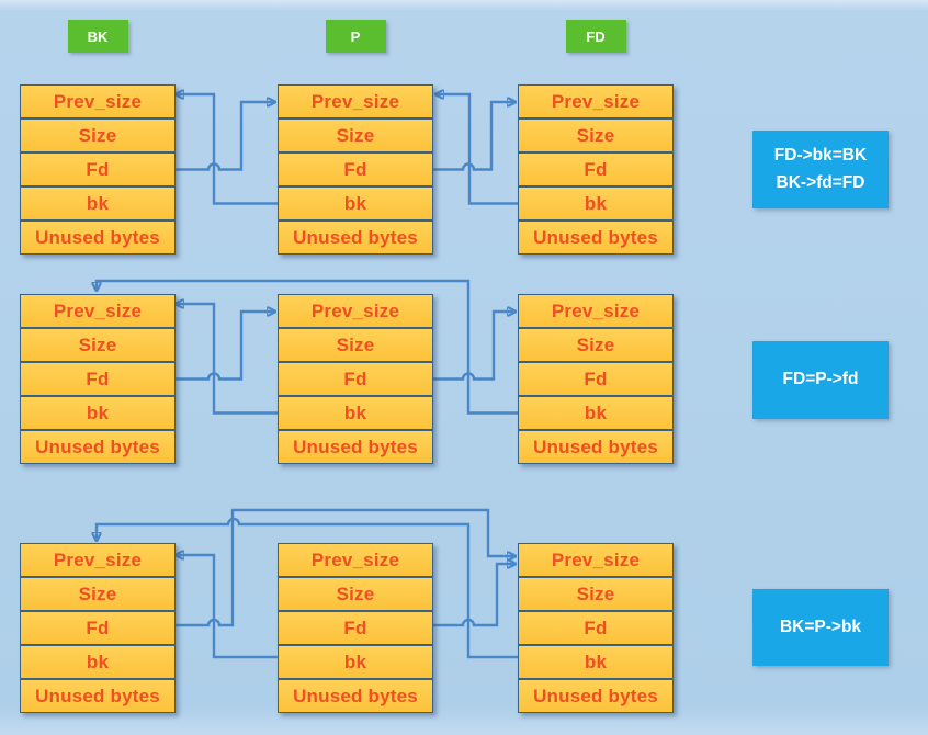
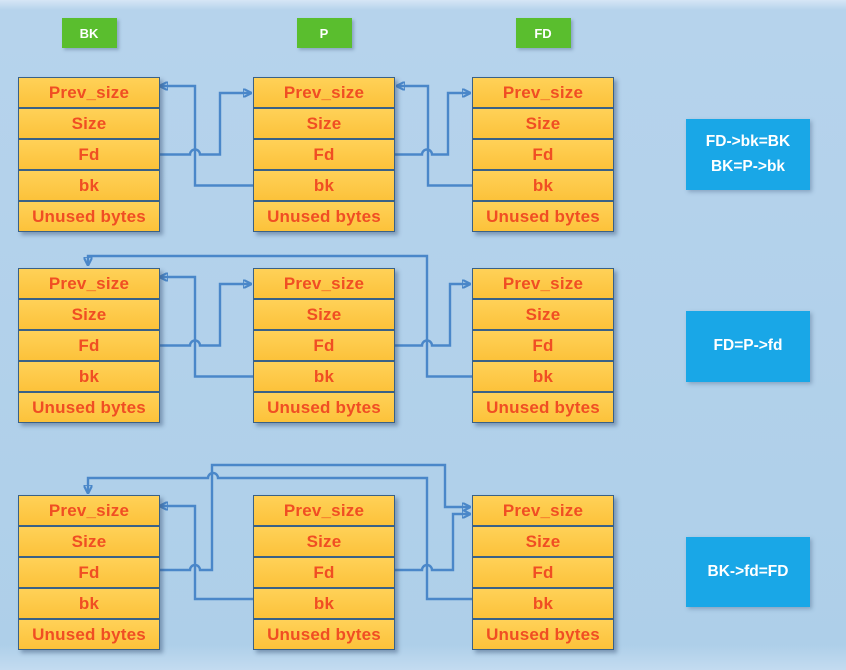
  BK
  P
  FD
  Prev_size
  Size
  Fd
  bk
  Unused bytes
  Prev_size
  Size
  Fd
  bk
  Unused bytes
  Prev_size
  Size
  Fd
  bk
  Unused bytes
  Prev_size
  Size
  Fd
  bk
  Unused bytes
  Prev_size
  Size
  Fd
  bk
  Unused bytes
  Prev_size
  Size
  Fd
  bk
  Unused bytes
  Prev_size
  Size
  Fd
  bk
  Unused bytes
  Prev_size
  Size
  Fd
  bk
  Unused bytes
  Prev_size
  Size
  Fd
  bk
  Unused bytes
  FD->bk=BK
- BK->fd=FD
+ BK=P->bk
  FD=P->fd
- BK=P->bk
+ BK->fd=FD
